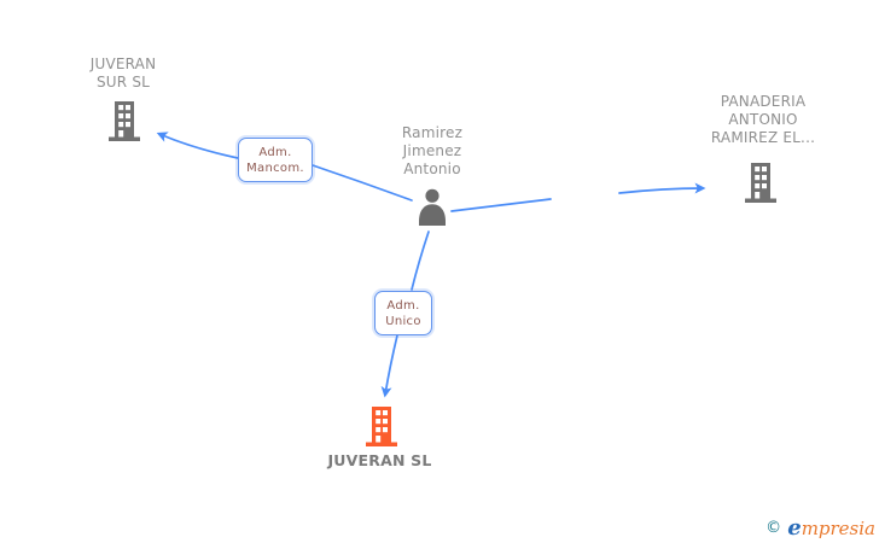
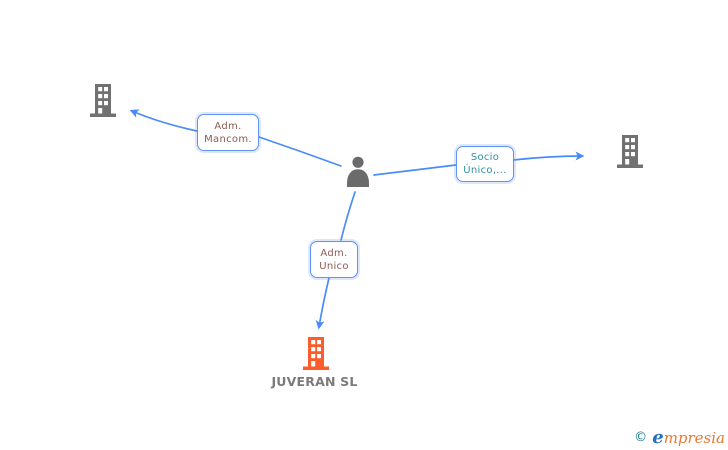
- JUVERAN
- SUR SL
- Ramirez
- Jimenez
- Antonio
- PANADERIA
- ANTONIO
- RAMIREZ EL...
  JUVERAN SL
  Adm.
  Mancom.
+ Socio
+ Único,...
  Adm.
  Unico
  © empresia
